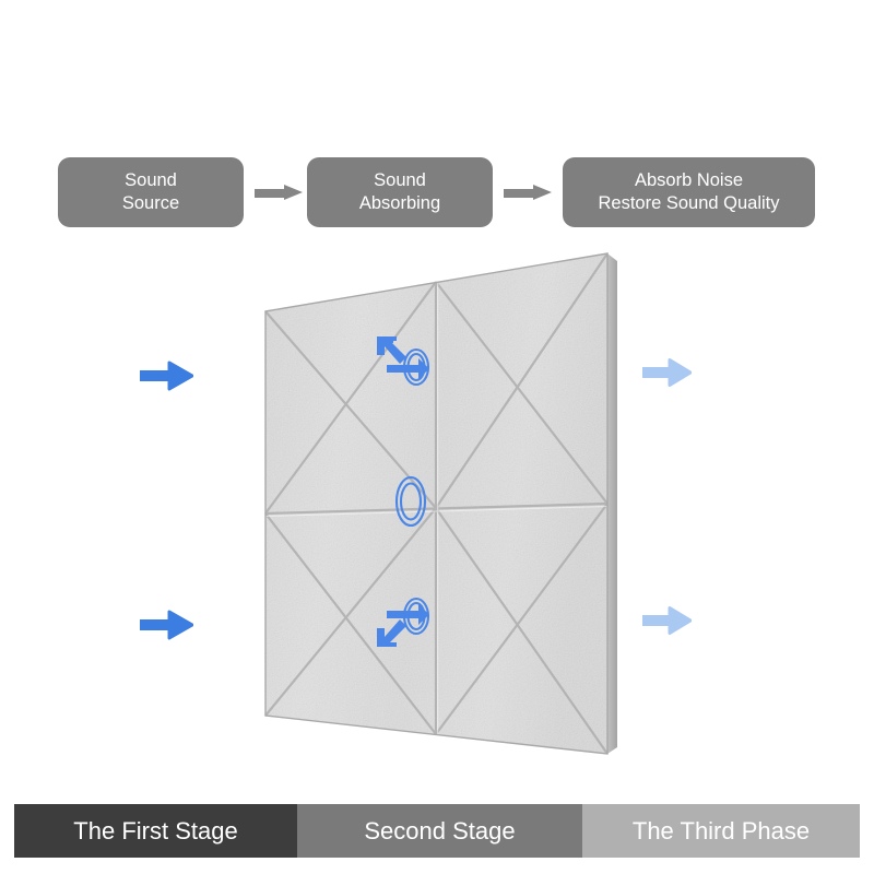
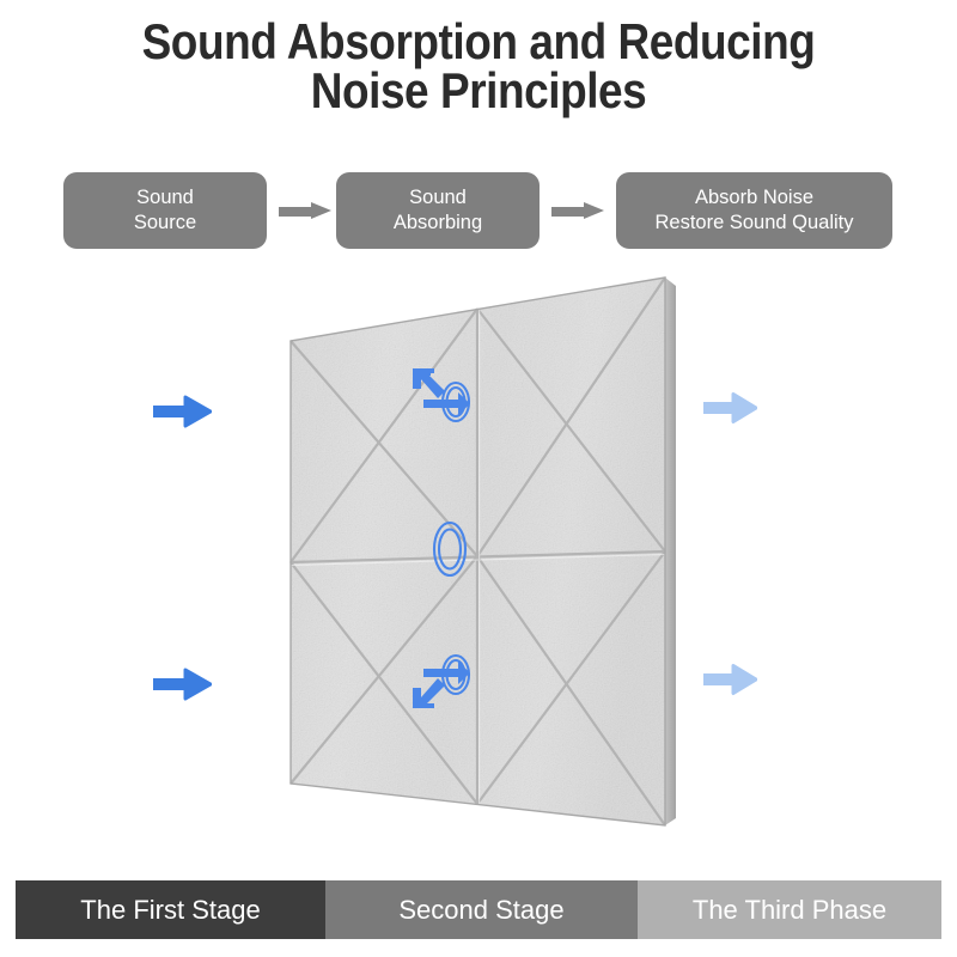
+ Sound Absorption and Reducing
+ Noise Principles
  Sound
  Source
  Sound
  Absorbing
  Absorb Noise
  Restore Sound Quality
  The First Stage
  Second Stage
  The Third Phase
